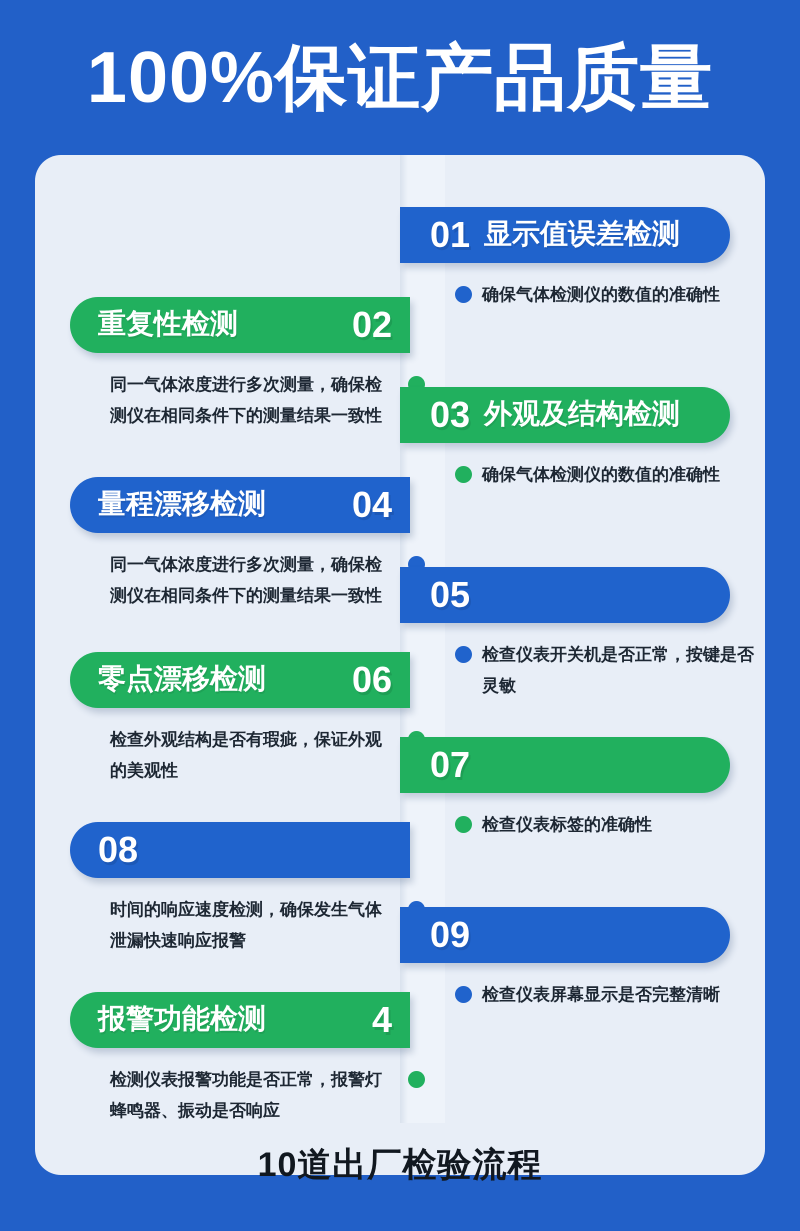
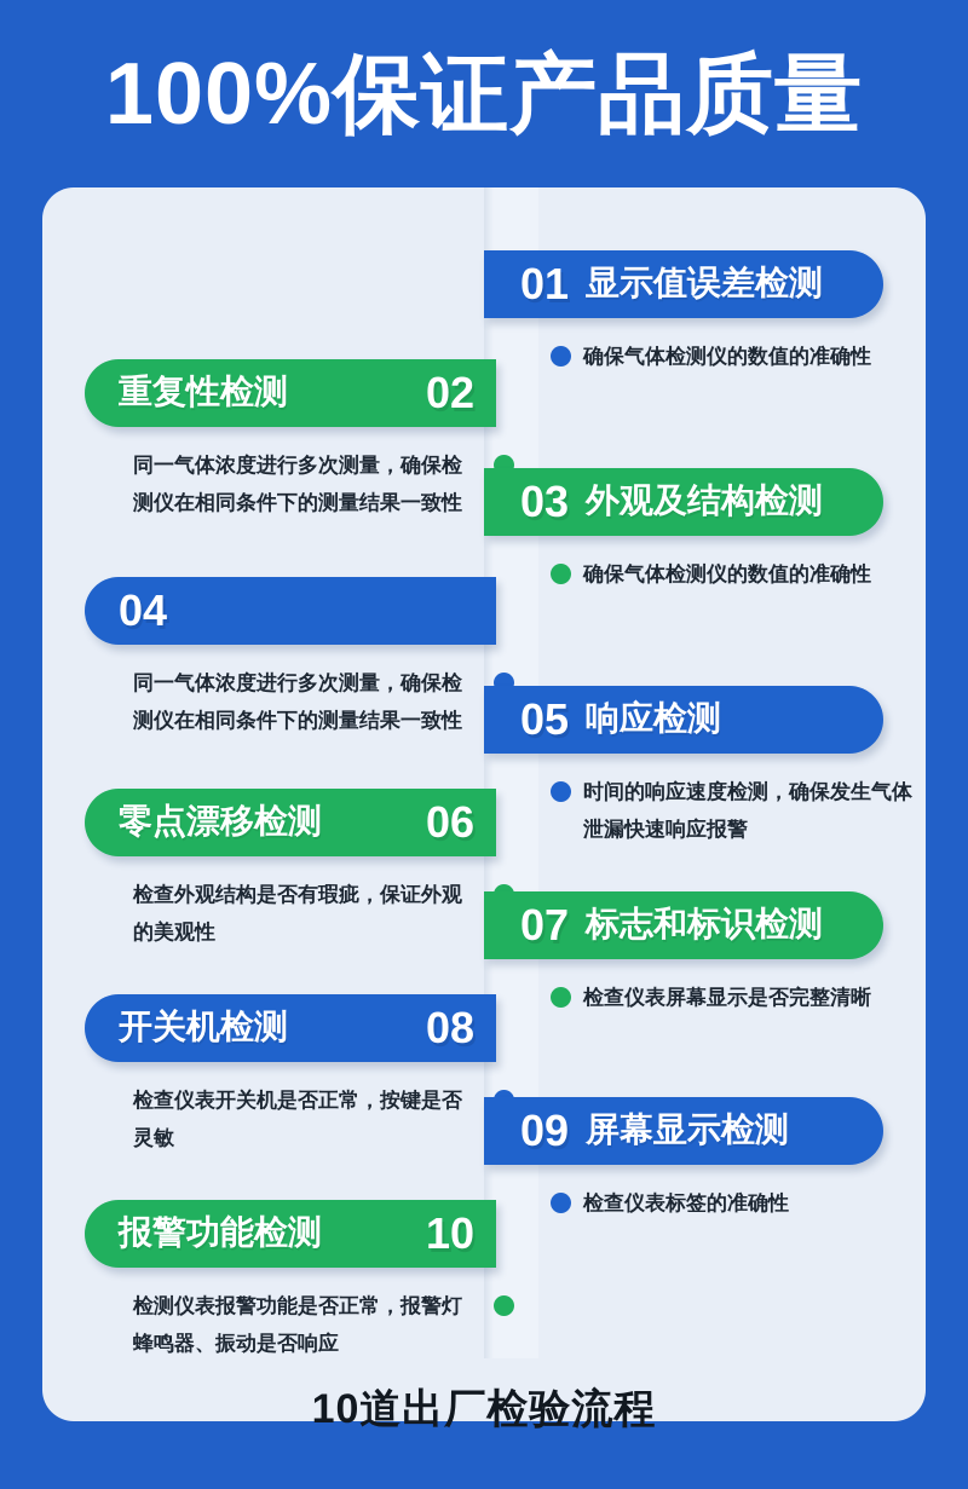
  100%保证产品质量
  01
  显示值误差检测
  确保气体检测仪的数值的准确性
  重复性检测
  02
  同一气体浓度进行多次测量，确保检测仪在相同条件下的测量结果一致性
  03
  外观及结构检测
  确保气体检测仪的数值的准确性
- 量程漂移检测
  04
  同一气体浓度进行多次测量，确保检测仪在相同条件下的测量结果一致性
  05
+ 响应检测
- 检查仪表开关机是否正常，按键是否灵敏
+ 时间的响应速度检测，确保发生气体泄漏快速响应报警
  零点漂移检测
  06
  检查外观结构是否有瑕疵，保证外观的美观性
  07
+ 标志和标识检测
- 检查仪表标签的准确性
+ 检查仪表屏幕显示是否完整清晰
+ 开关机检测
  08
- 时间的响应速度检测，确保发生气体泄漏快速响应报警
+ 检查仪表开关机是否正常，按键是否灵敏
  09
+ 屏幕显示检测
- 检查仪表屏幕显示是否完整清晰
+ 检查仪表标签的准确性
  报警功能检测
- 4
+ 10
  检测仪表报警功能是否正常，报警灯蜂鸣器、振动是否响应
  10道出厂检验流程
